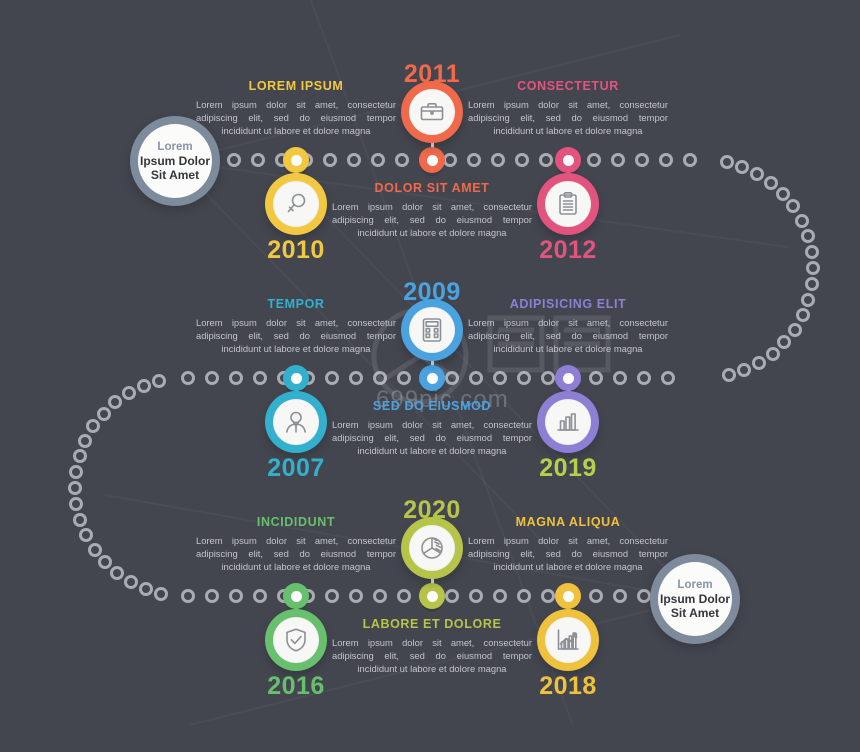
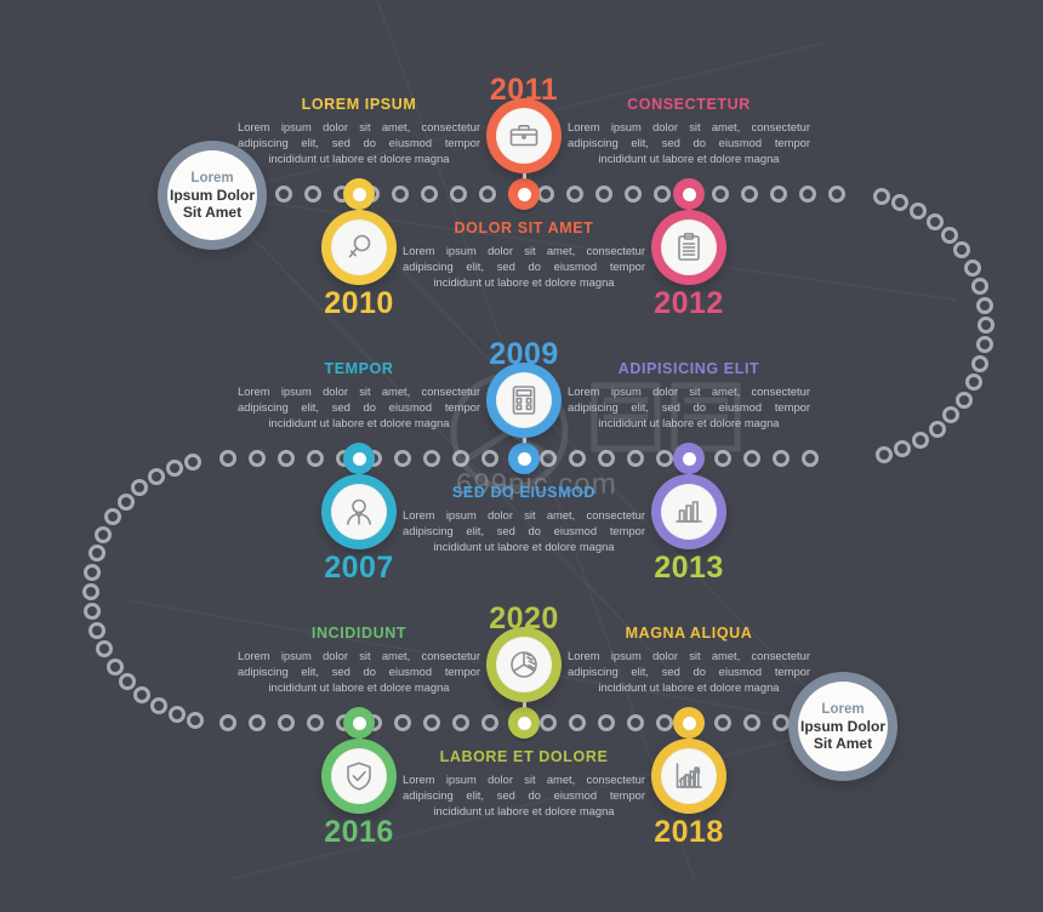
  699pic.com
  Lorem
  Ipsum Dolor
  Sit Amet
  Lorem
  Ipsum Dolor
  Sit Amet
  2010
  LOREM IPSUM
  Lorem ipsum dolor sit amet, consectetur adipiscing elit, sed do eiusmod tempor incididunt ut labore et dolore magna
  2011
  DOLOR SIT AMET
  Lorem ipsum dolor sit amet, consectetur adipiscing elit, sed do eiusmod tempor incididunt ut labore et dolore magna
  2012
  CONSECTETUR
  Lorem ipsum dolor sit amet, consectetur adipiscing elit, sed do eiusmod tempor incididunt ut labore et dolore magna
- 2019
+ 2013
  ADIPISICING ELIT
  Lorem ipsum dolor sit amet, consectetur adipiscing elit, sed do eiusmod tempor incididunt ut labore et dolore magna
  2009
  SED DO EIUSMOD
  Lorem ipsum dolor sit amet, consectetur adipiscing elit, sed do eiusmod tempor incididunt ut labore et dolore magna
  2007
  TEMPOR
  Lorem ipsum dolor sit amet, consectetur adipiscing elit, sed do eiusmod tempor incididunt ut labore et dolore magna
  2016
  INCIDIDUNT
  Lorem ipsum dolor sit amet, consectetur adipiscing elit, sed do eiusmod tempor incididunt ut labore et dolore magna
  2020
  LABORE ET DOLORE
  Lorem ipsum dolor sit amet, consectetur adipiscing elit, sed do eiusmod tempor incididunt ut labore et dolore magna
  2018
  MAGNA ALIQUA
  Lorem ipsum dolor sit amet, consectetur adipiscing elit, sed do eiusmod tempor incididunt ut labore et dolore magna
